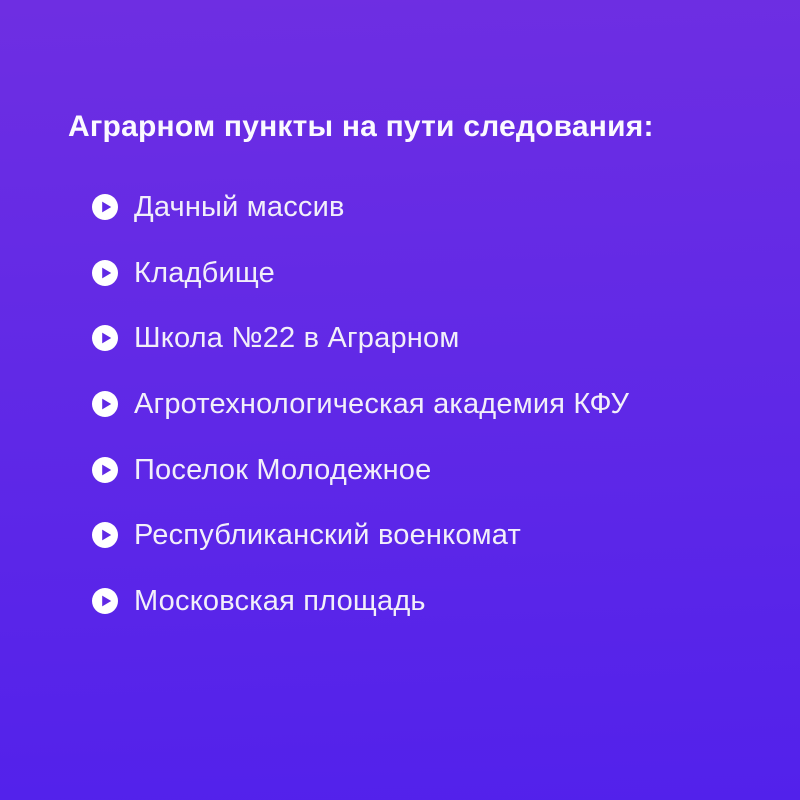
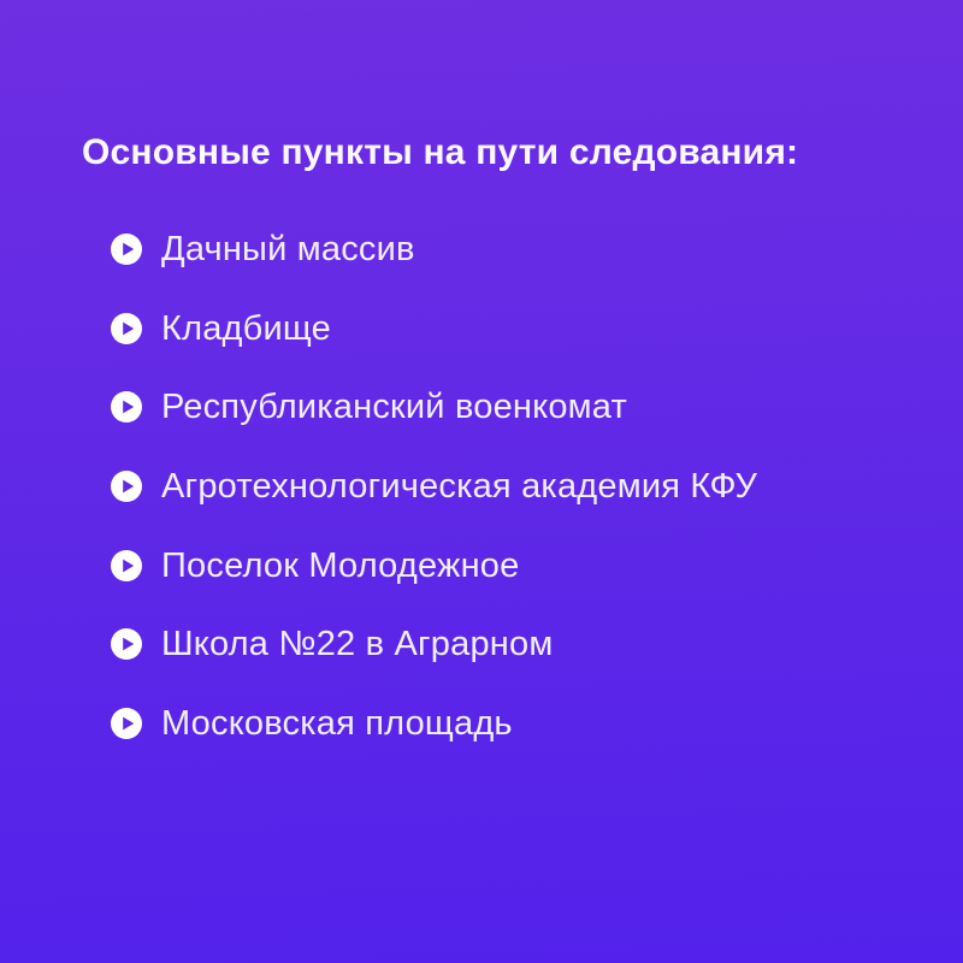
- Аграрном пункты на пути следования:
+ Основные пункты на пути следования:
  Дачный массив
  Кладбище
- Школа №22 в Аграрном
+ Республиканский военкомат
  Агротехнологическая академия КФУ
  Поселок Молодежное
- Республиканский военкомат
+ Школа №22 в Аграрном
  Московская площадь
